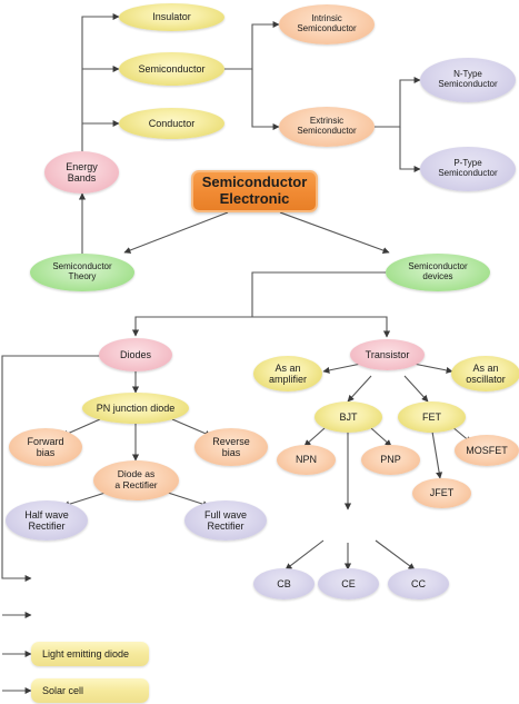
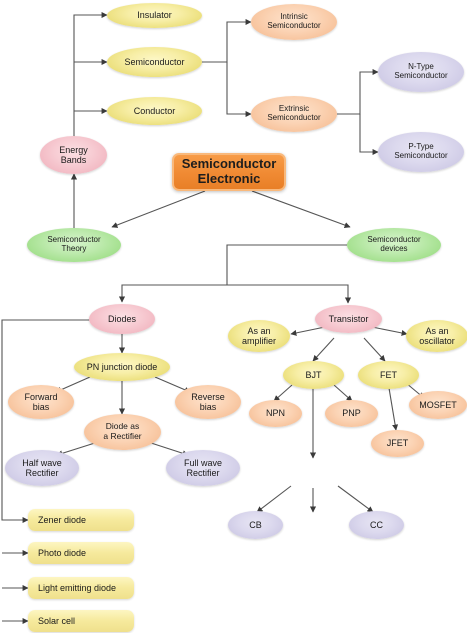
  Insulator
  Semiconductor
  Conductor
  Intrinsic
  Semiconductor
  Extrinsic
  Semiconductor
  N-Type
  Semiconductor
  P-Type
  Semiconductor
  Energy
  Bands
  Semiconductor
  Electronic
  Semiconductor
  Theory
  Semiconductor
  devices
  Diodes
  PN junction diode
  Forward
  bias
  Reverse
  bias
  Diode as
  a Rectifier
  Half wave
  Rectifier
  Full wave
  Rectifier
+ Zener diode
+ Photo diode
  Light emitting diode
  Solar cell
  Transistor
  As an
  amplifier
  As an
  oscillator
  BJT
  FET
  NPN
  PNP
  MOSFET
  JFET
  CB
- CE
  CC
